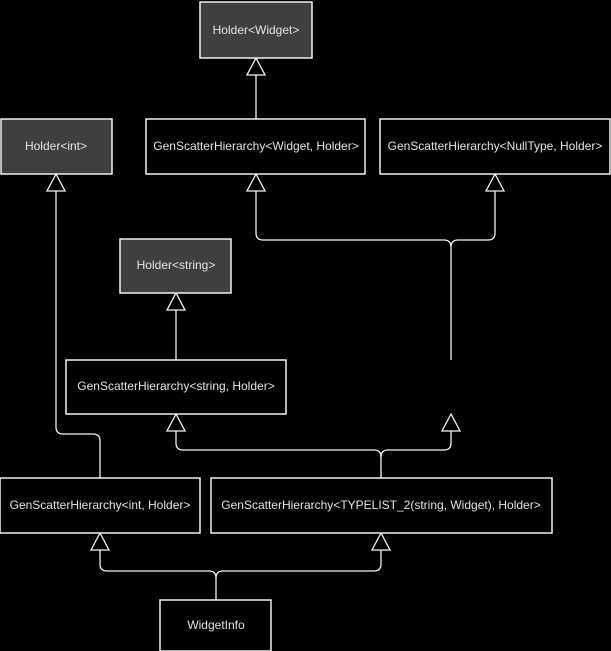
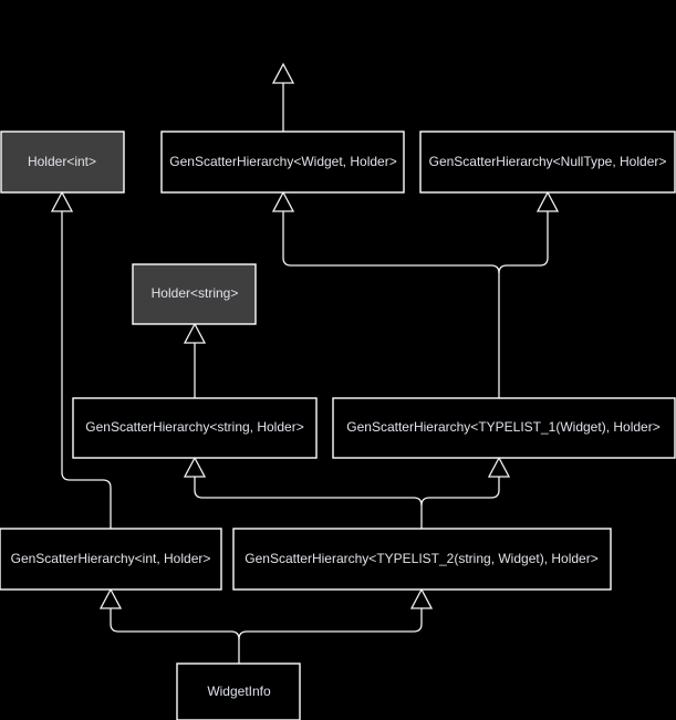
- Holder<Widget>
  Holder<int>
  GenScatterHierarchy<Widget, Holder>
  GenScatterHierarchy<NullType, Holder>
  Holder<string>
  GenScatterHierarchy<string, Holder>
+ GenScatterHierarchy<TYPELIST_1(Widget), Holder>
  GenScatterHierarchy<int, Holder>
  GenScatterHierarchy<TYPELIST_2(string, Widget), Holder>
  WidgetInfo
